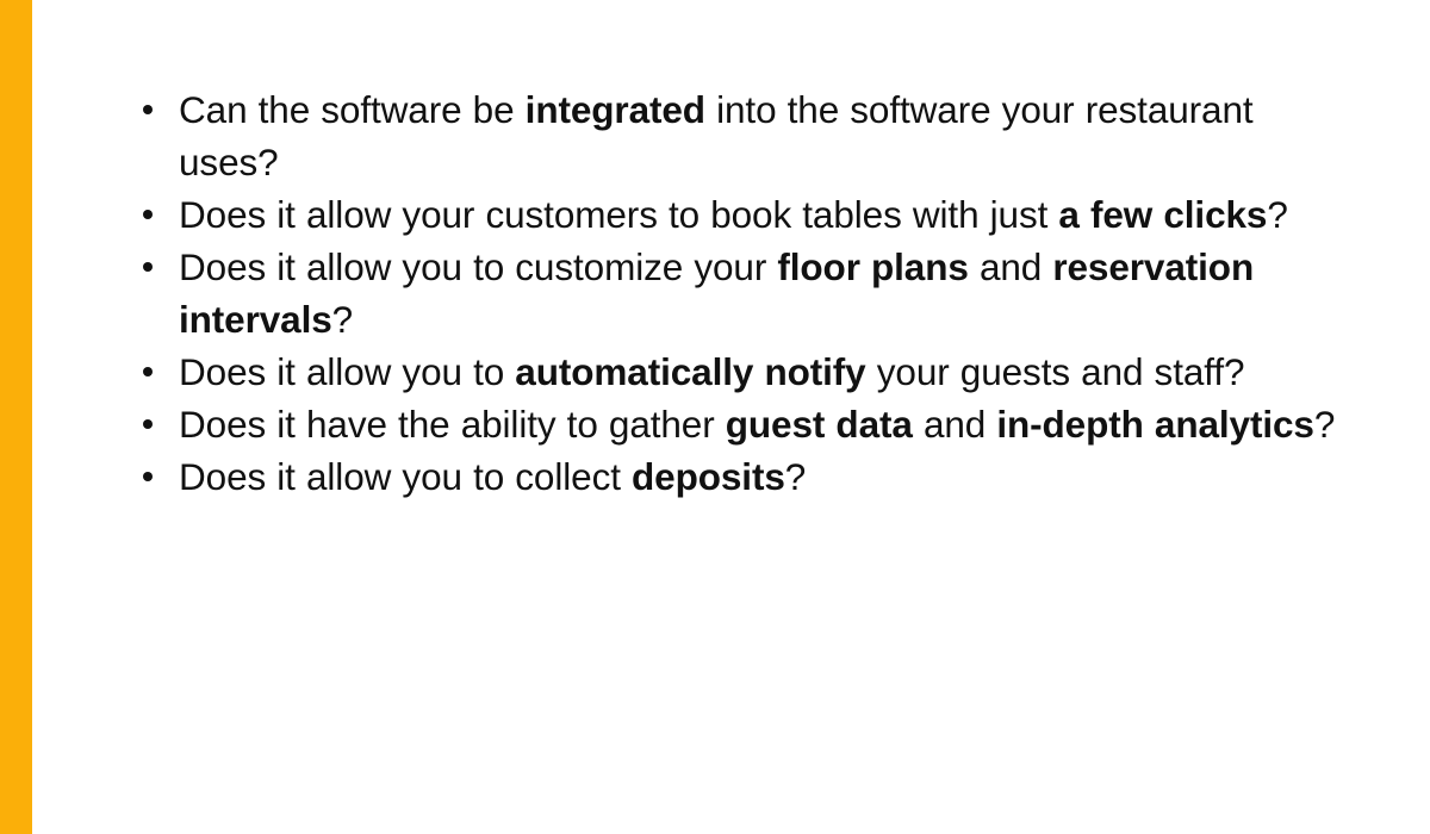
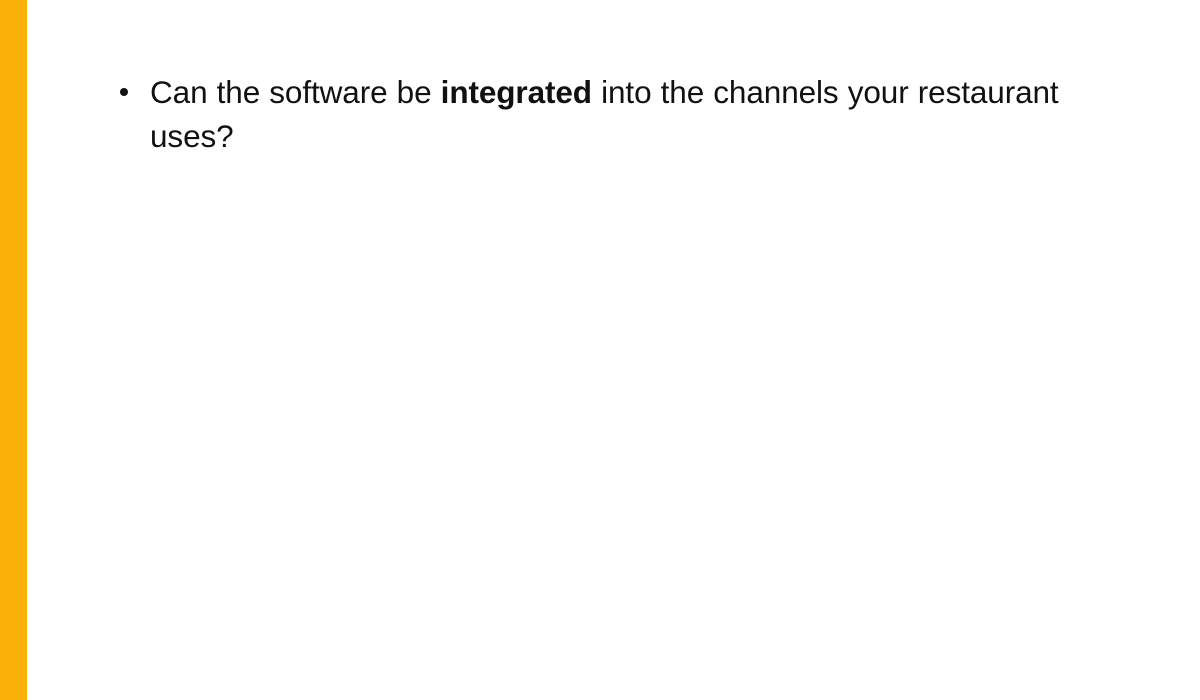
- Can the software be integrated into the software your restaurant uses?
+ Can the software be integrated into the channels your restaurant uses?
- Does it allow your customers to book tables with just a few clicks?
- Does it allow you to customize your floor plans and reservation intervals?
- Does it allow you to automatically notify your guests and staff?
- Does it have the ability to gather guest data and in-depth analytics?
- Does it allow you to collect deposits?
